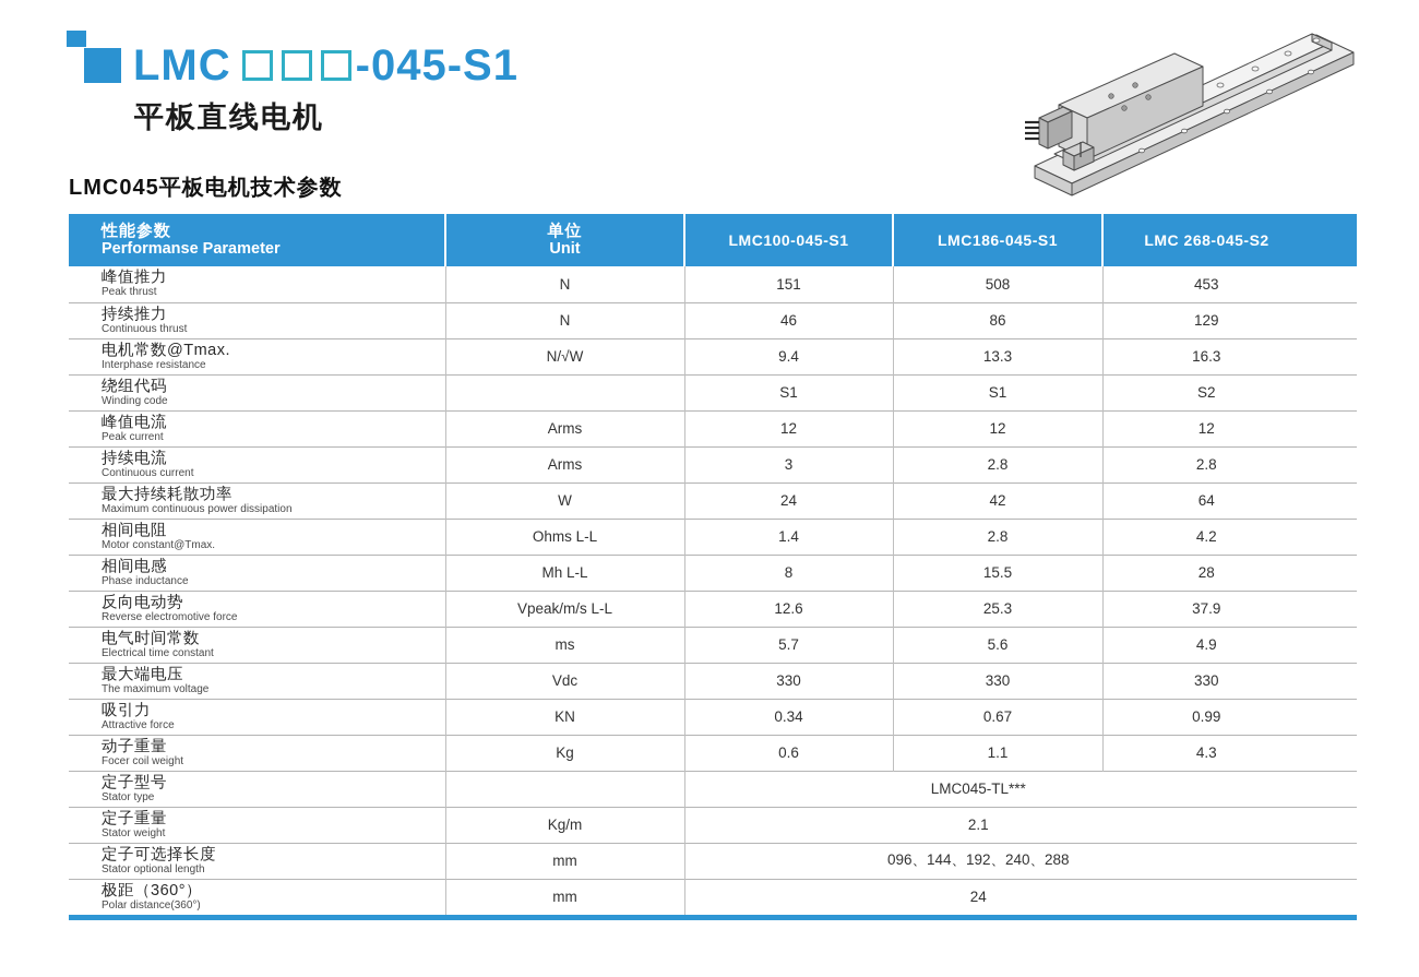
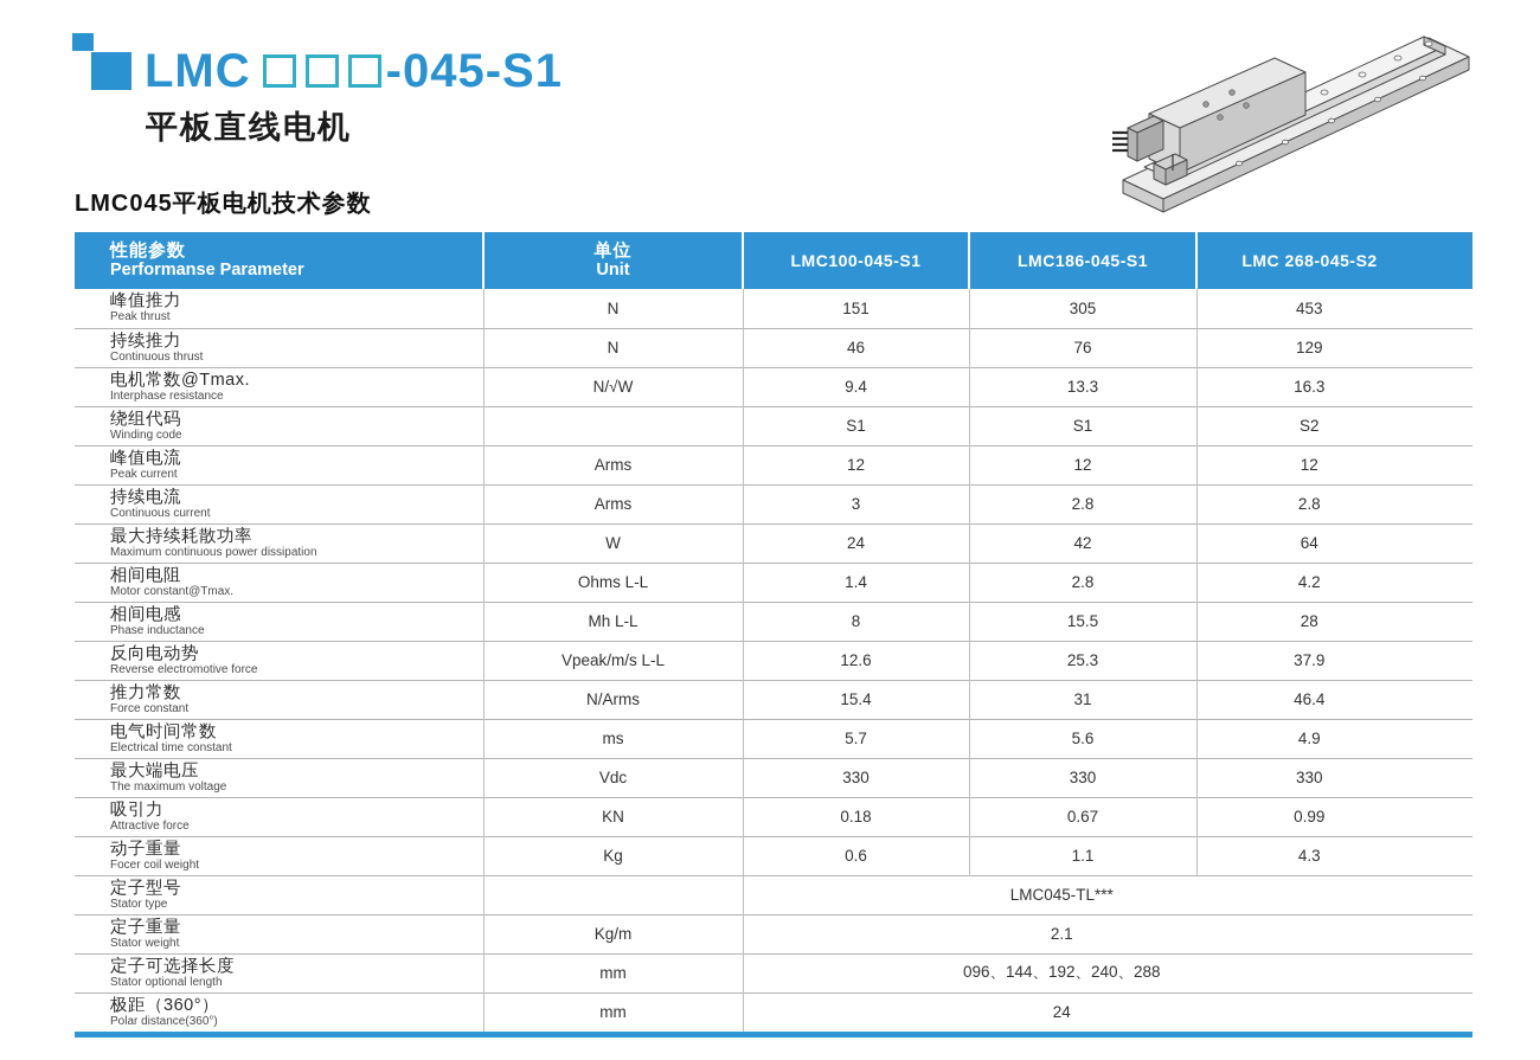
  LMC
  -045-S1
  平板直线电机
  LMC045平板电机技术参数
  性能参数Performanse Parameter	单位Unit	LMC100-045-S1	LMC186-045-S1	LMC 268-045-S2
- 峰值推力Peak thrust	N	151	508	453
+ 峰值推力Peak thrust	N	151	305	453
- 持续推力Continuous thrust	N	46	86	129
+ 持续推力Continuous thrust	N	46	76	129
  电机常数@Tmax.Interphase resistance	N/√W	9.4	13.3	16.3
  绕组代码Winding code		S1	S1	S2
  峰值电流Peak current	Arms	12	12	12
  持续电流Continuous current	Arms	3	2.8	2.8
  最大持续耗散功率Maximum continuous power dissipation	W	24	42	64
  相间电阻Motor constant@Tmax.	Ohms L-L	1.4	2.8	4.2
  相间电感Phase inductance	Mh L-L	8	15.5	28
  反向电动势Reverse electromotive force	Vpeak/m/s L-L	12.6	25.3	37.9
+ 推力常数Force constant	N/Arms	15.4	31	46.4
  电气时间常数Electrical time constant	ms	5.7	5.6	4.9
  最大端电压The maximum voltage	Vdc	330	330	330
- 吸引力Attractive force	KN	0.34	0.67	0.99
+ 吸引力Attractive force	KN	0.18	0.67	0.99
  动子重量Focer coil weight	Kg	0.6	1.1	4.3
  定子型号Stator type		LMC045-TL***
  定子重量Stator weight	Kg/m	2.1
  定子可选择长度Stator optional length	mm	096、144、192、240、288
  极距（360°）Polar distance(360°)	mm	24
